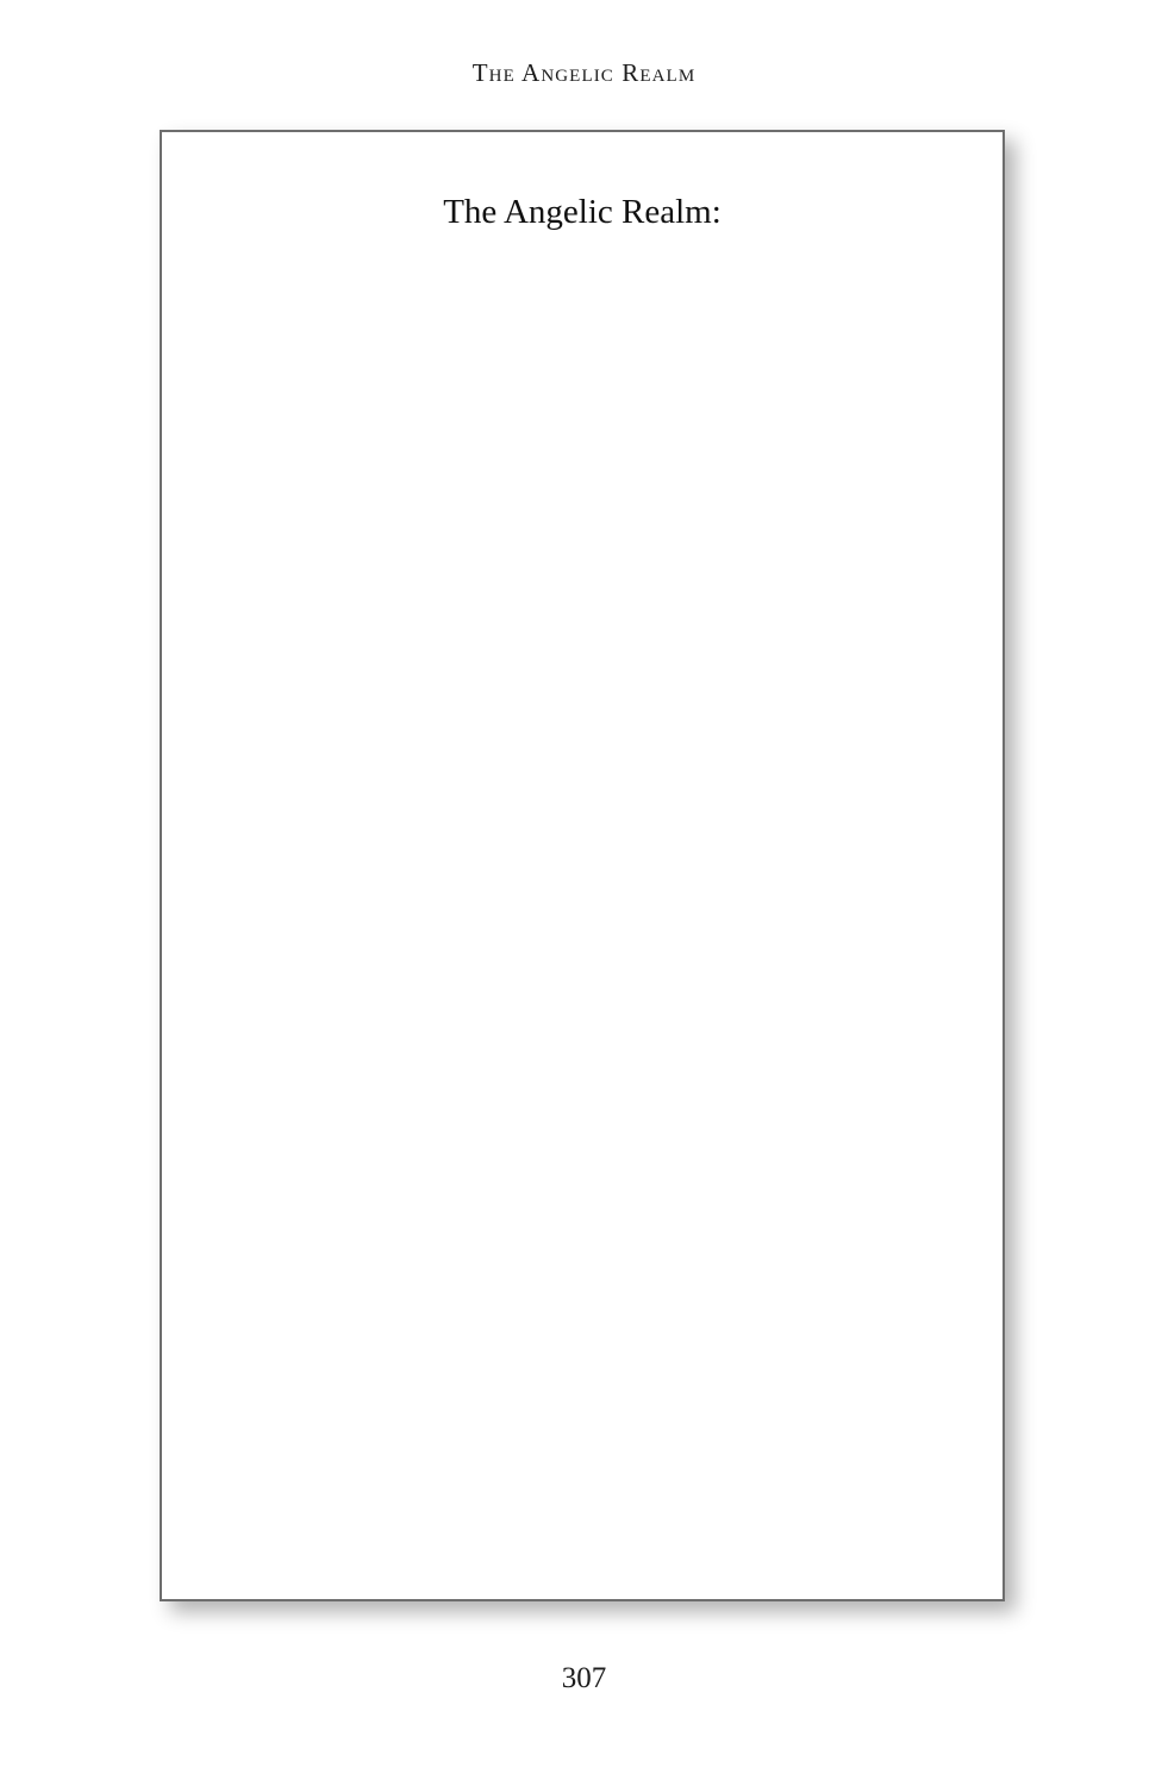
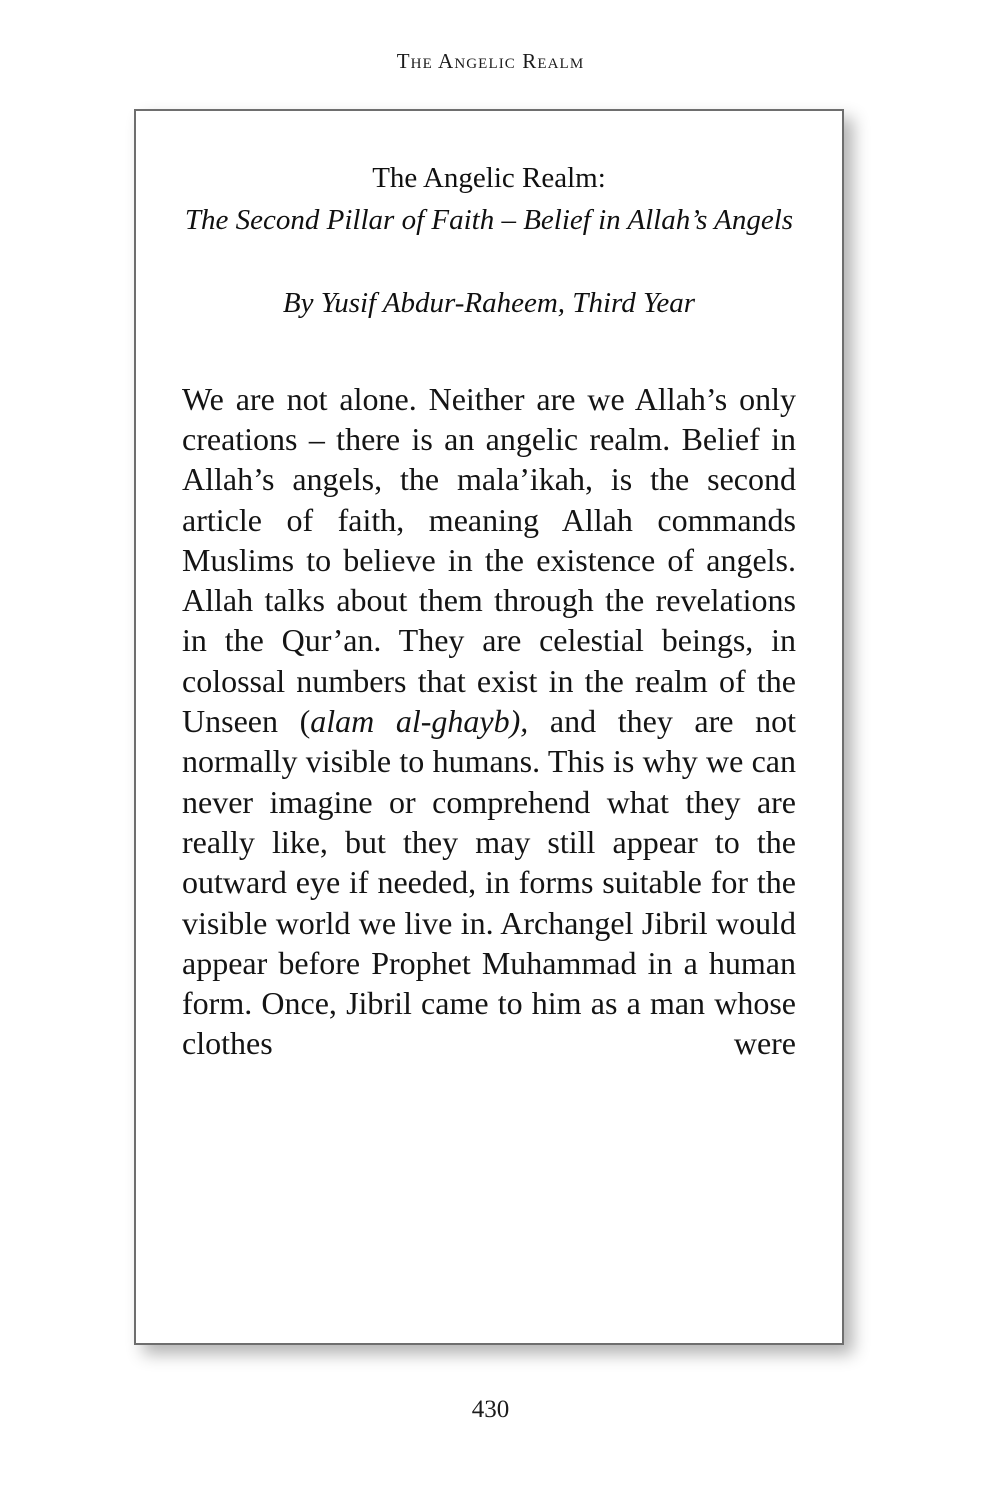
  The Angelic Realm
  The Angelic Realm:
+ The Second Pillar of Faith – Belief in Allah’s Angels
+ By Yusif Abdur-Raheem, Third Year
+ We are not alone. Neither are we Allah’s only creations – there is an angelic realm. Belief in Allah’s angels, the mala’ikah, is the second article of faith, meaning Allah commands Muslims to believe in the existence of angels. Allah talks about them through the revelations in the Qur’an. They are celestial beings, in colossal numbers that exist in the realm of the Unseen (alam al-ghayb), and they are not normally visible to humans. This is why we can never imagine or comprehend what they are really like, but they may still appear to the outward eye if needed, in forms suitable for the visible world we live in. Archangel Jibril would appear before Prophet Muhammad in a human form. Once, Jibril came to him as a man whose clothes were
- 307
+ 430
